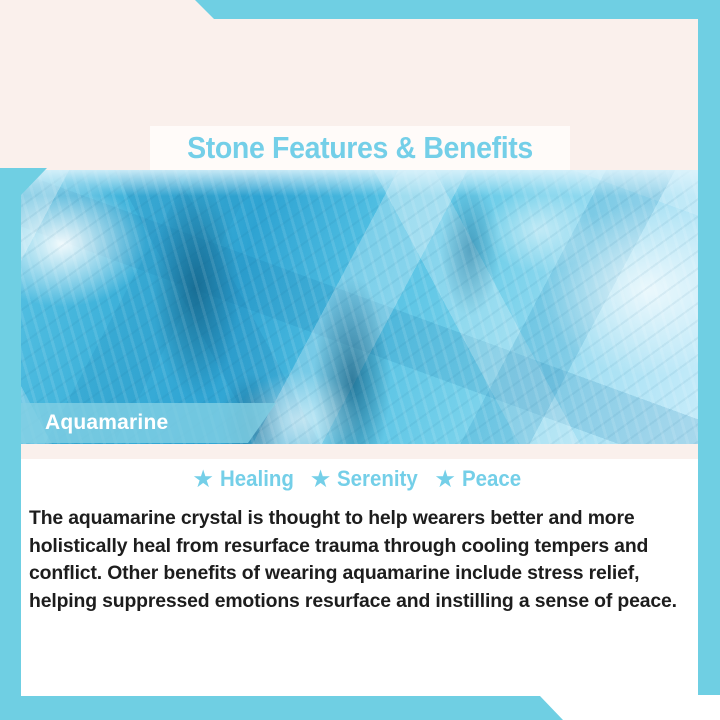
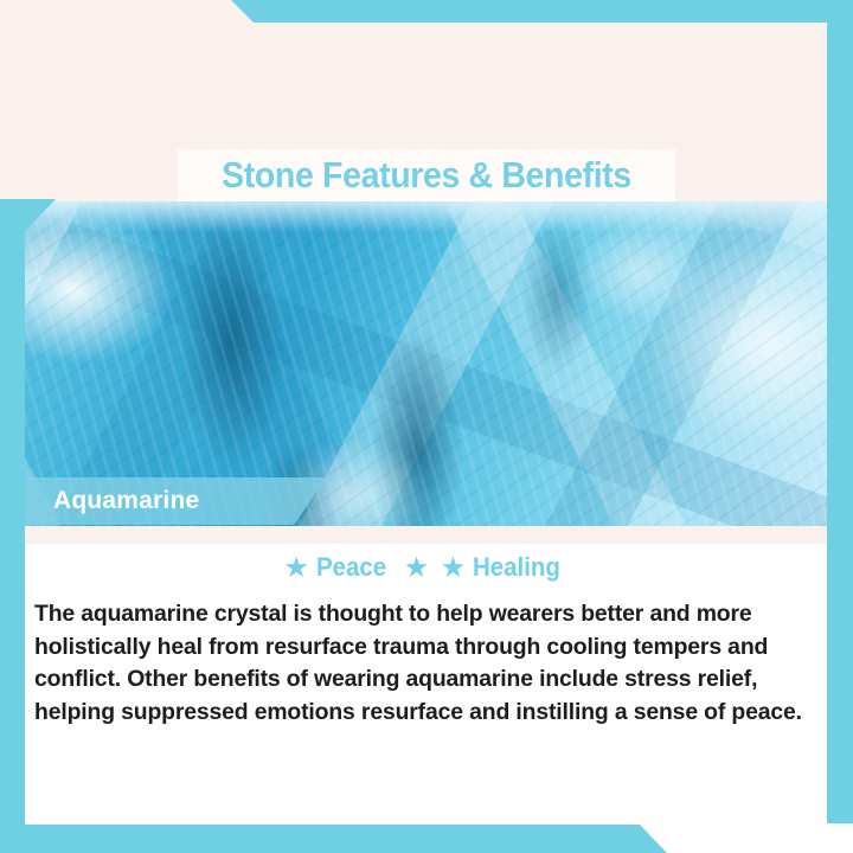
  Stone Features & Benefits
  Aquamarine
  ★
- Healing
+ Peace
  ★
- Serenity
  ★
- Peace
+ Healing
  The aquamarine crystal is thought to help wearers better and more holistically heal from resurface trauma through cooling tempers and conflict. Other benefits of wearing aquamarine include stress relief, helping suppressed emotions resurface and instilling a sense of peace.
